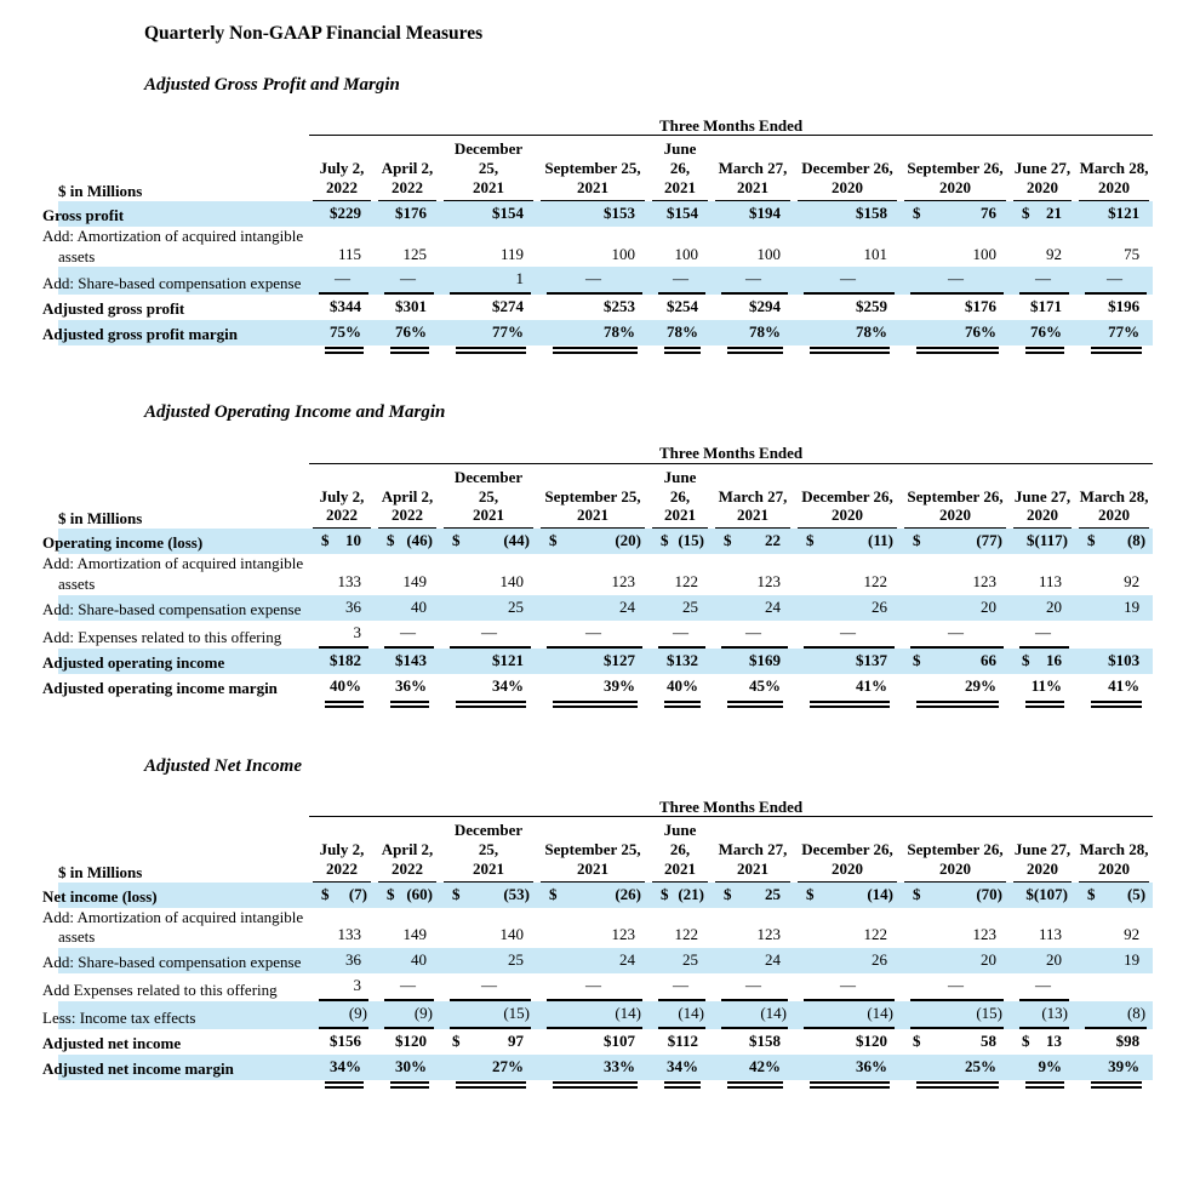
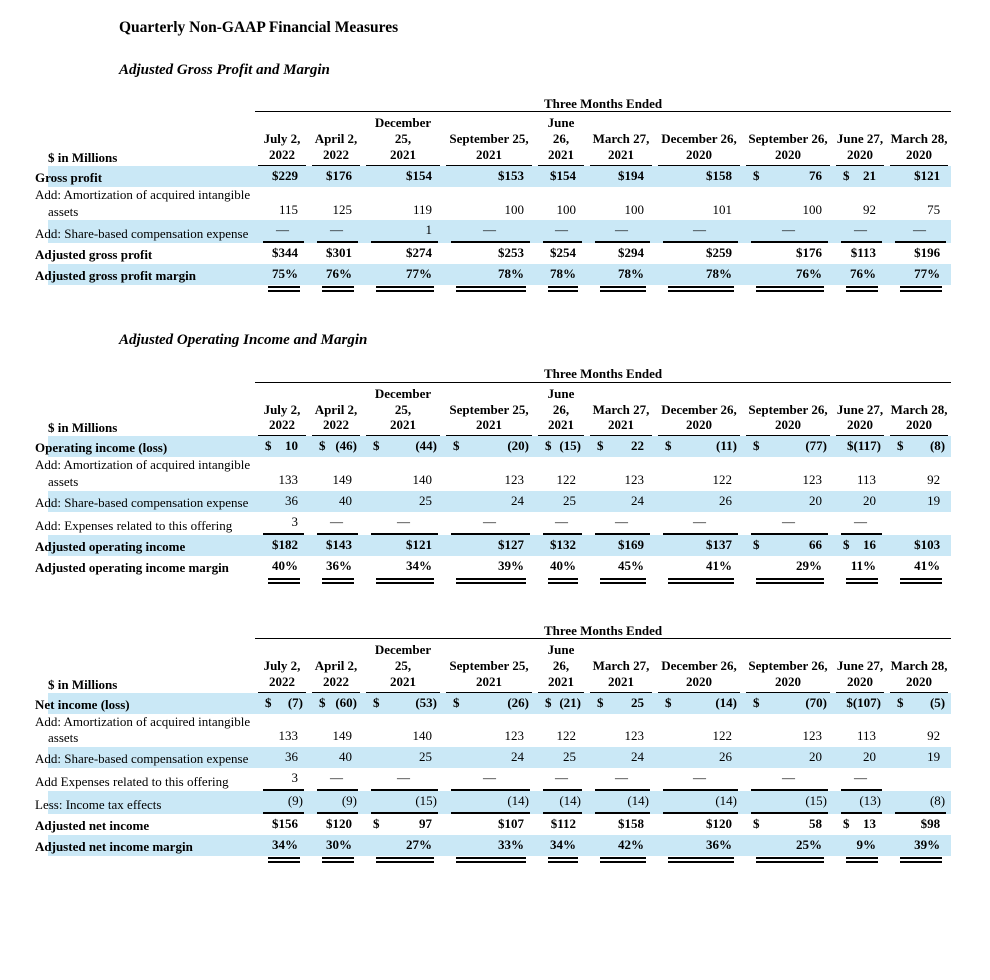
  Quarterly Non-GAAP Financial Measures
  Adjusted Gross Profit and Margin
  	Three Months Ended
  $ in Millions	July 2,2022	April 2,2022	December 25,2021	September 25,2021	June 26,2021	March 27,2021	December 26,2020	September 26,2020	June 27,2020	March 28,2020
  Gross profit	$229	$176	$154	$153	$154	$194	$158	$ 76	$ 21	$121
  Add: Amortization of acquired intangible assets	115	125	119	100	100	100	101	100	92	75
  Add: Share-based compensation expense	—	—	1	—	—	—	—	—	—	—
- Adjusted gross profit	$344	$301	$274	$253	$254	$294	$259	$176	$171	$196
+ Adjusted gross profit	$344	$301	$274	$253	$254	$294	$259	$176	$113	$196
  Adjusted gross profit margin	75%	76%	77%	78%	78%	78%	78%	76%	76%	77%
  Adjusted Operating Income and Margin
  	Three Months Ended
  $ in Millions	July 2,2022	April 2,2022	December 25,2021	September 25,2021	June 26,2021	March 27,2021	December 26,2020	September 26,2020	June 27,2020	March 28,2020
  Operating income (loss)	$ 10	$ (46)	$ (44)	$ (20)	$ (15)	$ 22	$ (11)	$ (77)	$(117)	$ (8)
  Add: Amortization of acquired intangible assets	133	149	140	123	122	123	122	123	113	92
  Add: Share-based compensation expense	36	40	25	24	25	24	26	20	20	19
  Add: Expenses related to this offering	3	—	—	—	—	—	—	—	—
  Adjusted operating income	$182	$143	$121	$127	$132	$169	$137	$ 66	$ 16	$103
  Adjusted operating income margin	40%	36%	34%	39%	40%	45%	41%	29%	11%	41%
- Adjusted Net Income
  	Three Months Ended
  $ in Millions	July 2,2022	April 2,2022	December 25,2021	September 25,2021	June 26,2021	March 27,2021	December 26,2020	September 26,2020	June 27,2020	March 28,2020
  Net income (loss)	$ (7)	$ (60)	$ (53)	$ (26)	$ (21)	$ 25	$ (14)	$ (70)	$(107)	$ (5)
  Add: Amortization of acquired intangible assets	133	149	140	123	122	123	122	123	113	92
  Add: Share-based compensation expense	36	40	25	24	25	24	26	20	20	19
  Add Expenses related to this offering	3	—	—	—	—	—	—	—	—
  Less: Income tax effects	(9)	(9)	(15)	(14)	(14)	(14)	(14)	(15)	(13)	(8)
  Adjusted net income	$156	$120	$ 97	$107	$112	$158	$120	$ 58	$ 13	$98
  Adjusted net income margin	34%	30%	27%	33%	34%	42%	36%	25%	9%	39%
